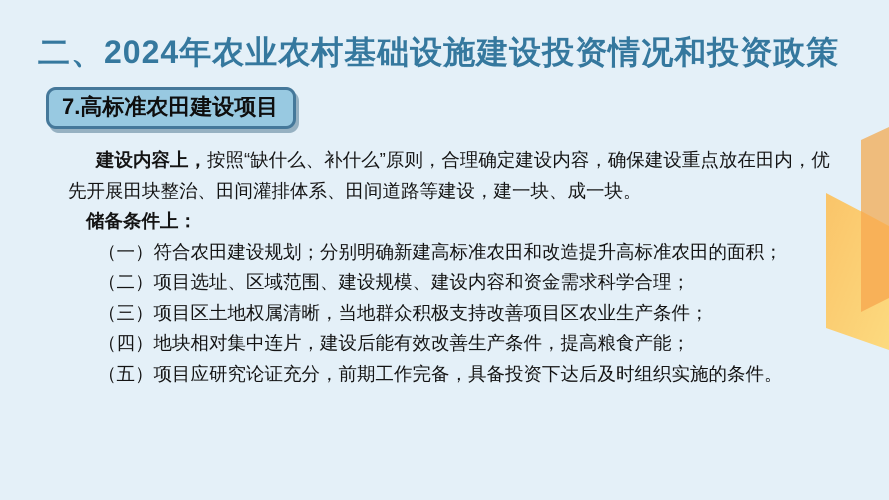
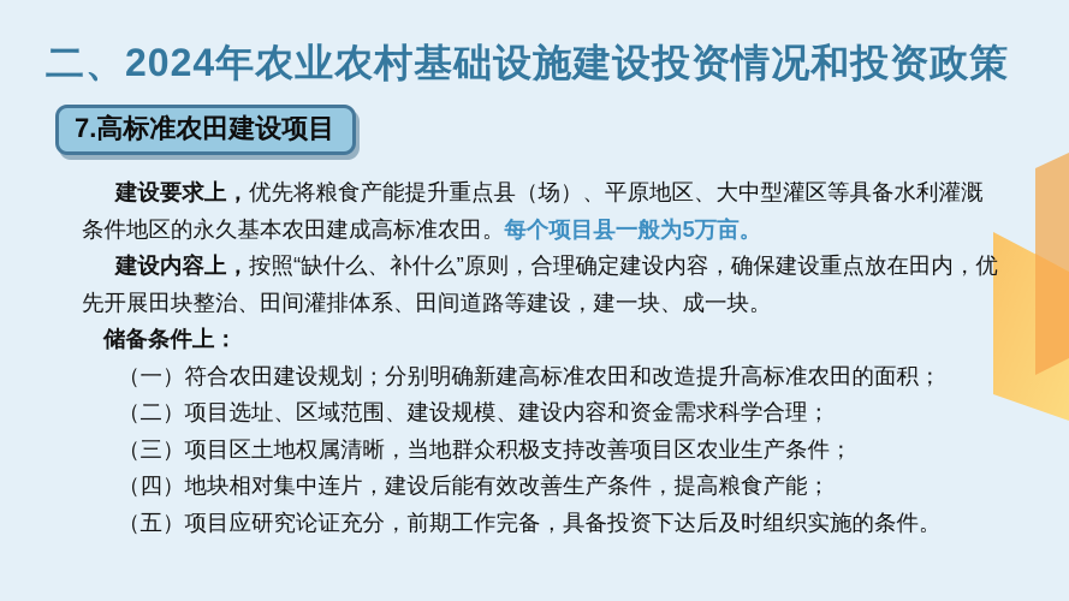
  二、2024年农业农村基础设施建设投资情况和投资政策
  7.高标准农田建设项目
+ 建设要求上，优先将粮食产能提升重点县（场）、平原地区、大中型灌区等具备水利灌溉条件地区的永久基本农田建成高标准农田。每个项目县一般为5万亩。
  建设内容上，按照“缺什么、补什么”原则，合理确定建设内容，确保建设重点放在田内，优先开展田块整治、田间灌排体系、田间道路等建设，建一块、成一块。
  储备条件上：
  （一）符合农田建设规划；分别明确新建高标准农田和改造提升高标准农田的面积；
  （二）项目选址、区域范围、建设规模、建设内容和资金需求科学合理；
  （三）项目区土地权属清晰，当地群众积极支持改善项目区农业生产条件；
  （四）地块相对集中连片，建设后能有效改善生产条件，提高粮食产能；
  （五）项目应研究论证充分，前期工作完备，具备投资下达后及时组织实施的条件。
